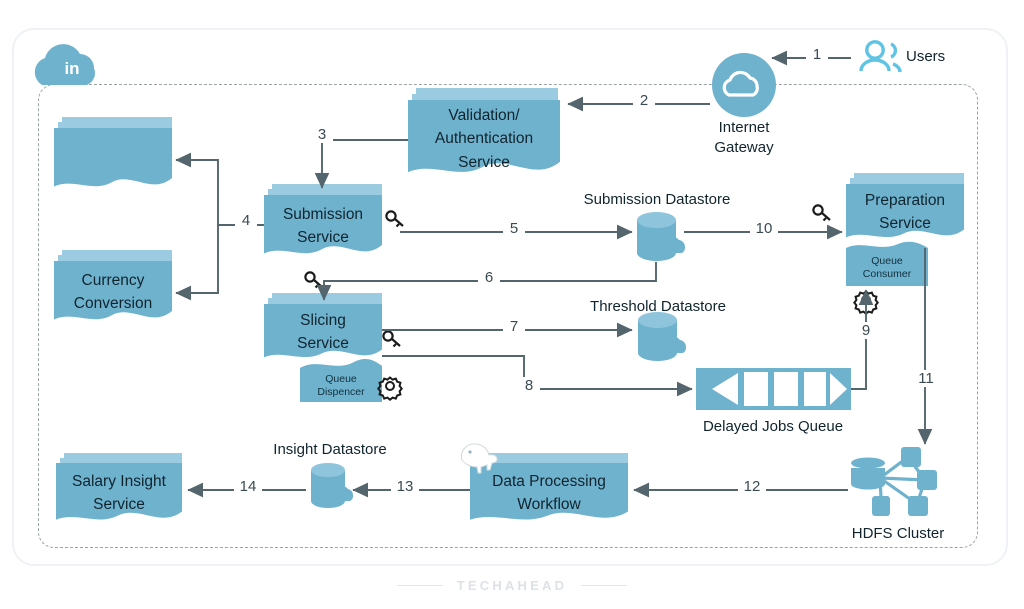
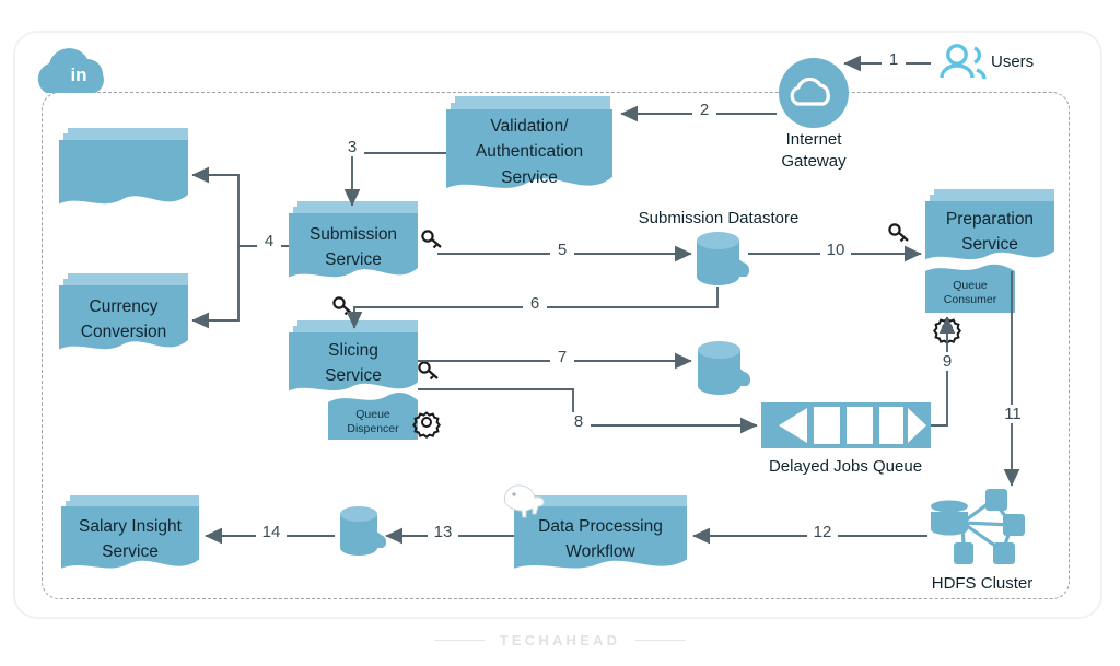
  in
  Users
  Internet
  Gateway
  Validation/
  Authentication
  Service
  Currency
  Conversion
  Submission
  Service
  Slicing
  Service
  Queue
  Dispencer
  Preparation
  Service
  Queue
  Consumer
  Submission Datastore
- Threshold Datastore
- Insight Datastore
  Delayed Jobs Queue
  HDFS Cluster
  Data Processing
  Workflow
  Salary Insight
  Service
  1
  2
  3
  4
  5
  6
  7
  8
  9
  10
  11
  12
  13
  14
  TECHAHEAD
